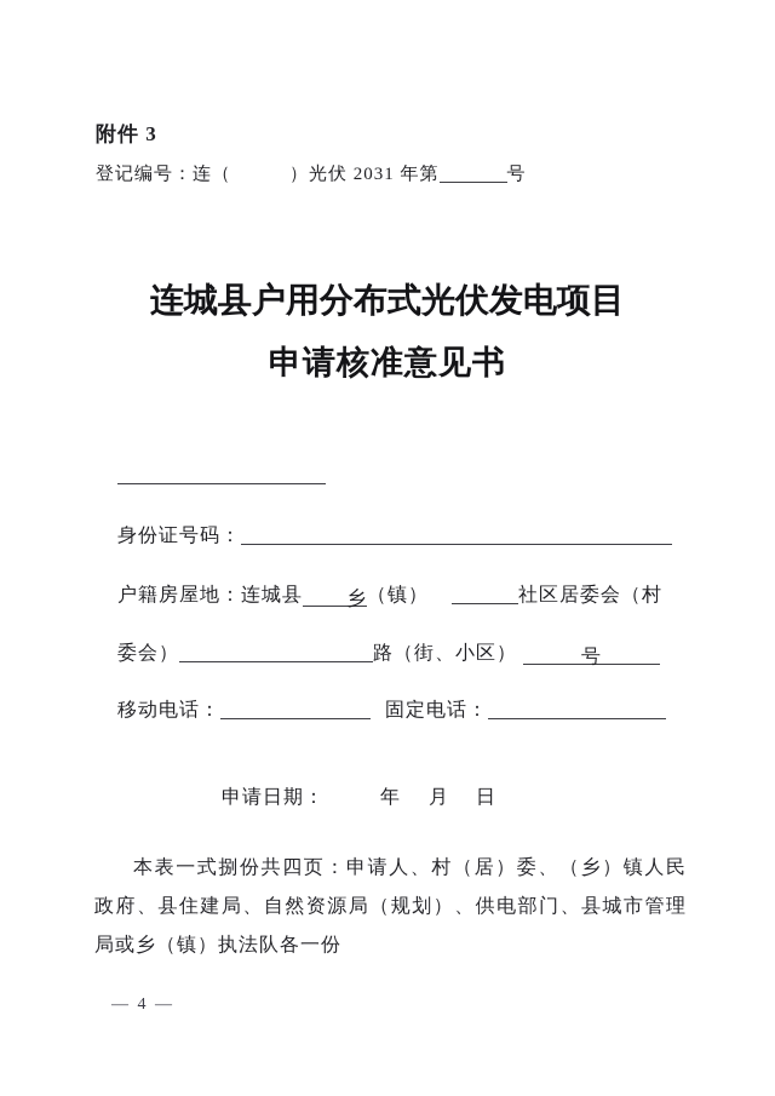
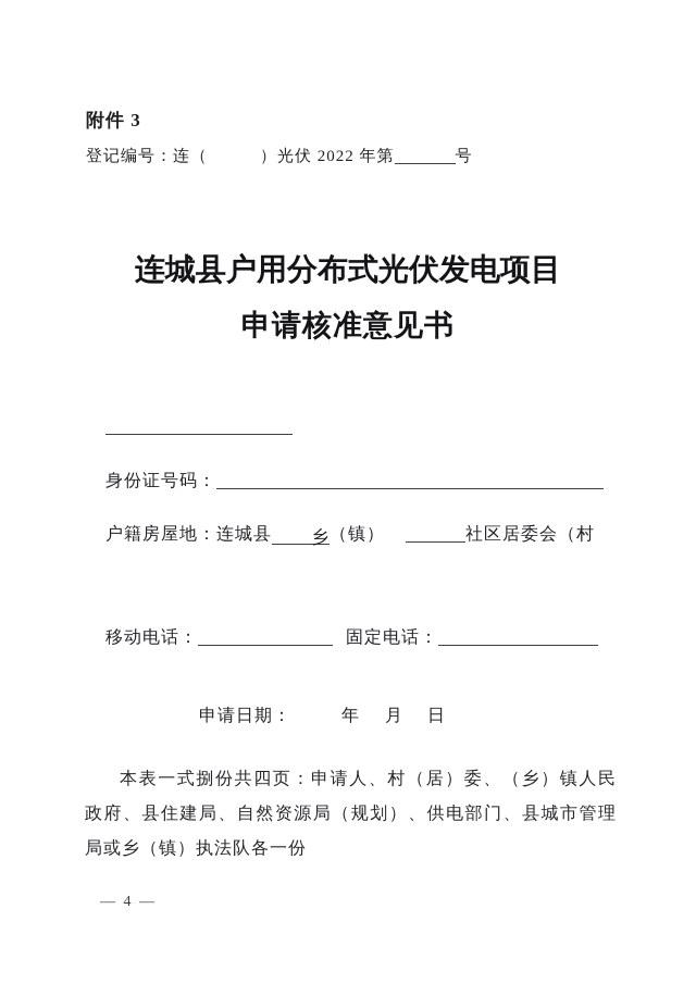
  附件 3
- 登记编号：连（ ）光伏 2031 年第 号
+ 登记编号：连（ ）光伏 2022 年第 号
  连城县户用分布式光伏发电项目
  申请核准意见书
  身份证号码：
  户籍房屋地：连城县 乡（镇） 社区居委会（村
- 委会） 路（街、小区） 号
  移动电话： 固定电话：
  申请日期： 年 月 日
  本表一式捌份共四页：申请人、村（居）委、（乡）镇人民政府、县住建局、自然资源局（规划）、供电部门、县城市管理局或乡（镇）执法队各一份
  — 4 —
